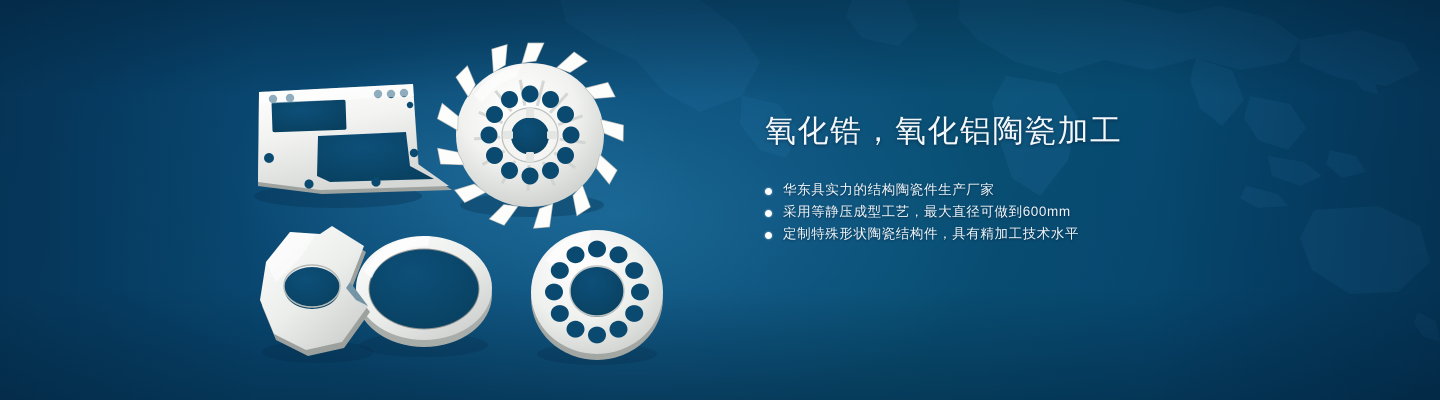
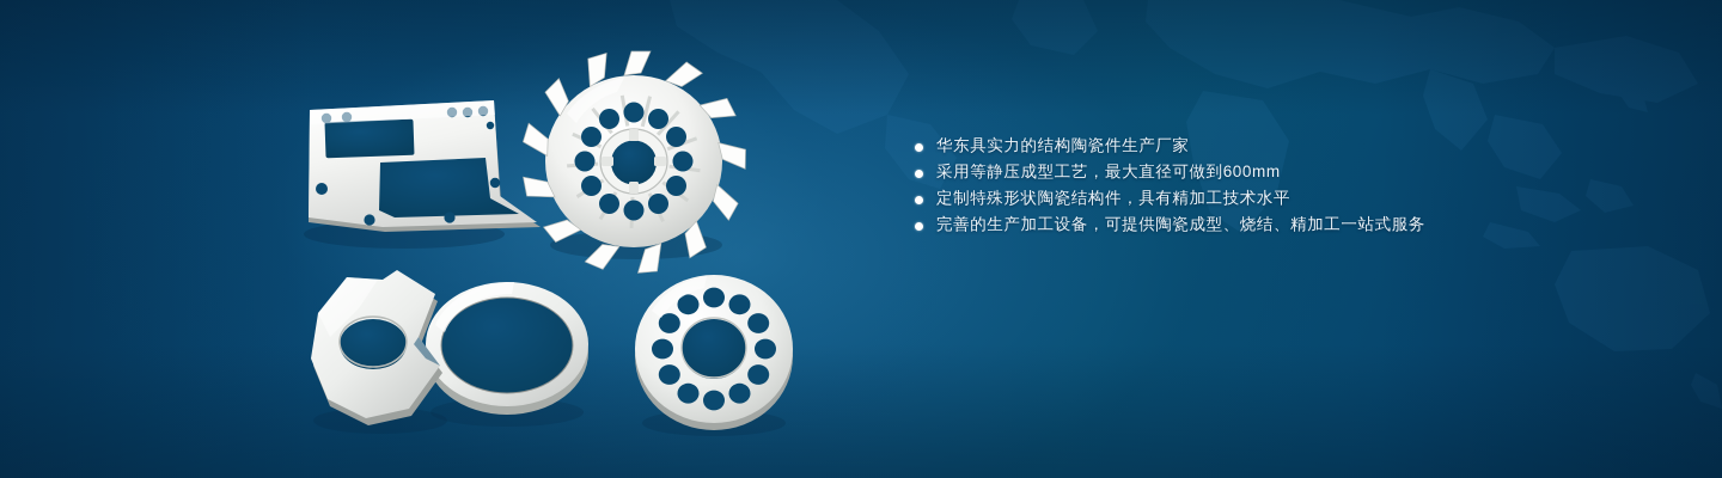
- 氧化锆，氧化铝陶瓷加工
  华东具实力的结构陶瓷件生产厂家
  采用等静压成型工艺，最大直径可做到600mm
  定制特殊形状陶瓷结构件，具有精加工技术水平
+ 完善的生产加工设备，可提供陶瓷成型、烧结、精加工一站式服务
